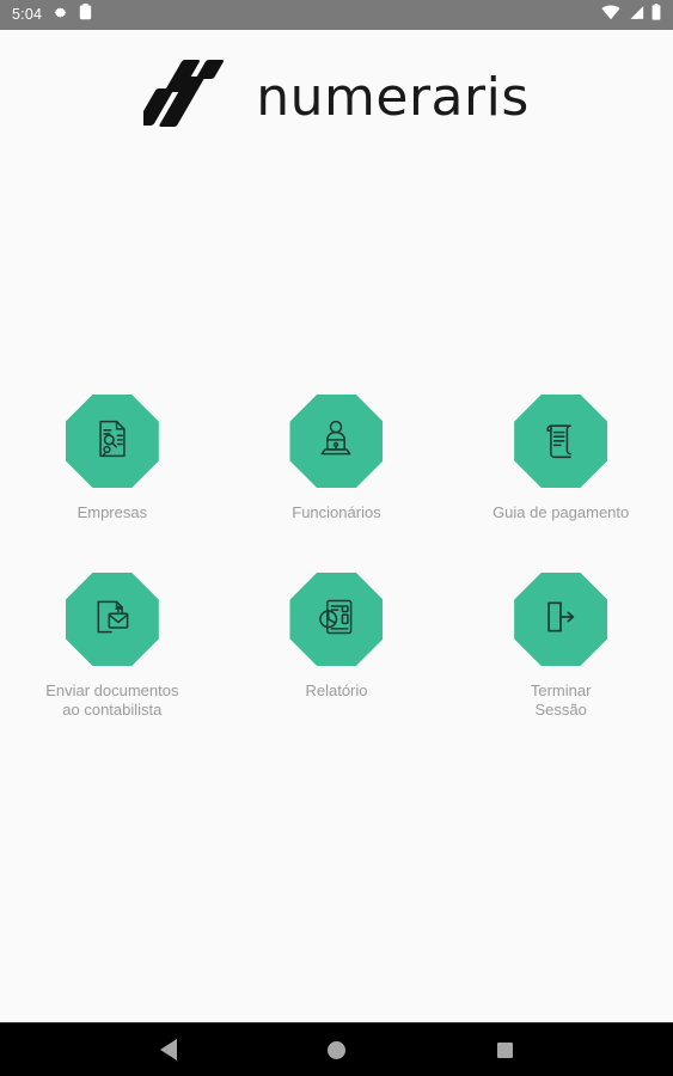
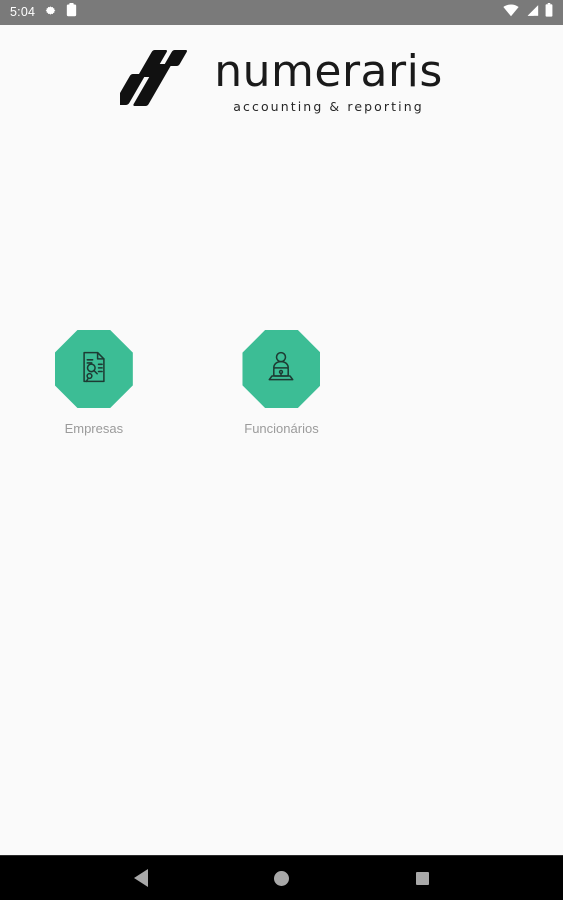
  5:04
  numeraris
+ accounting & reporting
  Empresas
  Funcionários
- Guia de pagamento
- Enviar documentos
- ao contabilista
- Relatório
- Terminar
- Sessão
